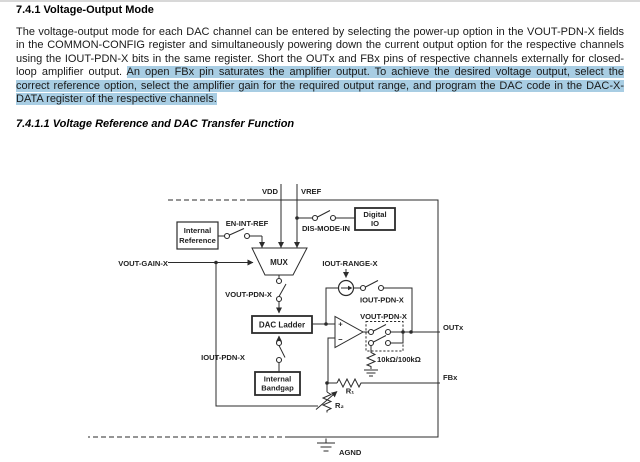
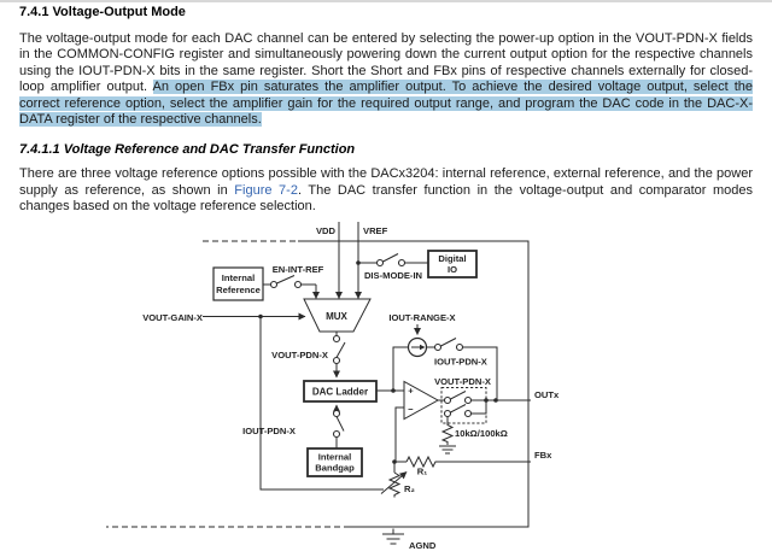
  7.4.1 Voltage-Output Mode
- The voltage-output mode for each DAC channel can be entered by selecting the power-up option in the VOUT-PDN-X fields in the COMMON-CONFIG register and simultaneously powering down the current output option for the respective channels using the IOUT-PDN-X bits in the same register. Short the OUTx and FBx pins of respective channels externally for closed-loop amplifier output. An open FBx pin saturates the amplifier output. To achieve the desired voltage output, select the correct reference option, select the amplifier gain for the required output range, and program the DAC code in the DAC-X-DATA register of the respective channels.
+ The voltage-output mode for each DAC channel can be entered by selecting the power-up option in the VOUT-PDN-X fields in the COMMON-CONFIG register and simultaneously powering down the current output option for the respective channels using the IOUT-PDN-X bits in the same register. Short the Short and FBx pins of respective channels externally for closed-loop amplifier output. An open FBx pin saturates the amplifier output. To achieve the desired voltage output, select the correct reference option, select the amplifier gain for the required output range, and program the DAC code in the DAC-X-DATA register of the respective channels.
  7.4.1.1 Voltage Reference and DAC Transfer Function
+ There are three voltage reference options possible with the DACx3204: internal reference, external reference, and the power supply as reference, as shown in Figure 7-2. The DAC transfer function in the voltage-output and comparator modes changes based on the voltage reference selection.
  VDD
  VREF
  Internal
  Reference
  EN-INT-REF
  DIS-MODE-IN
  Digital
  IO
  MUX
  VOUT-GAIN-X
  VOUT-PDN-X
  DAC Ladder
  IOUT-PDN-X
  Internal
  Bandgap
  IOUT-RANGE-X
  IOUT-PDN-X
  +
  −
  VOUT-PDN-X
  10kΩ/100kΩ
  OUTx
  R₁
  FBx
  R₂
  AGND
